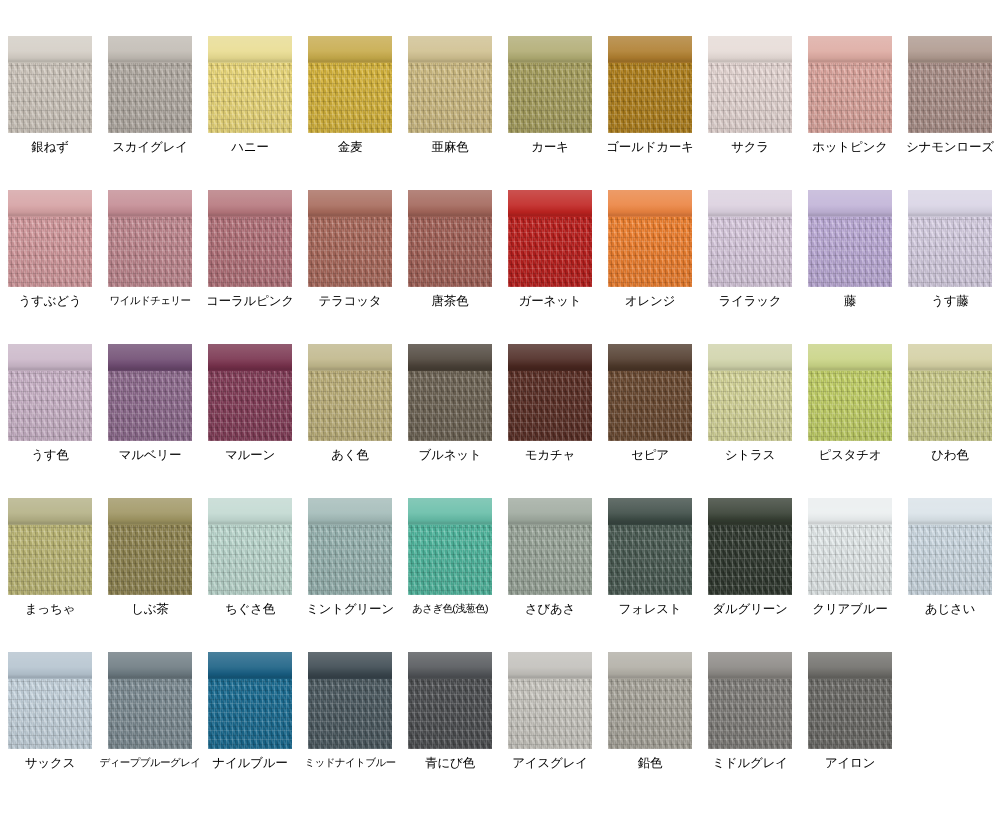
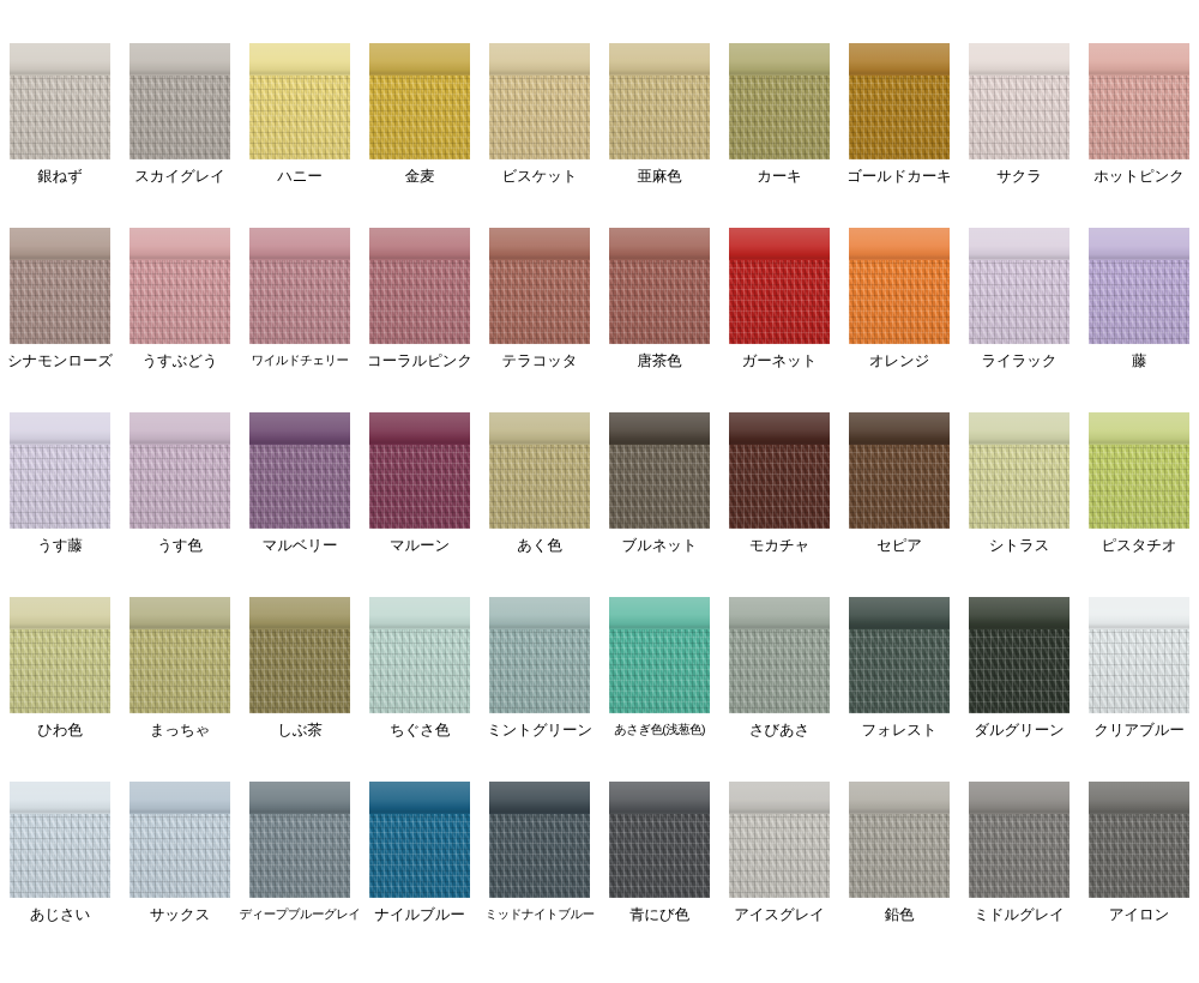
  銀ねず
  スカイグレイ
  ハニー
  金麦
+ ビスケット
  亜麻色
  カーキ
  ゴールドカーキ
  サクラ
  ホットピンク
  シナモンローズ
  うすぶどう
  ワイルドチェリー
  コーラルピンク
  テラコッタ
  唐茶色
  ガーネット
  オレンジ
  ライラック
  藤
  うす藤
  うす色
  マルベリー
  マルーン
  あく色
  ブルネット
  モカチャ
  セピア
  シトラス
  ピスタチオ
  ひわ色
  まっちゃ
  しぶ茶
  ちぐさ色
  ミントグリーン
  あさぎ色(浅葱色)
  さびあさ
  フォレスト
  ダルグリーン
  クリアブルー
  あじさい
  サックス
  ディープブルーグレイ
  ナイルブルー
  ミッドナイトブルー
  青にび色
  アイスグレイ
  鉛色
  ミドルグレイ
  アイロン
